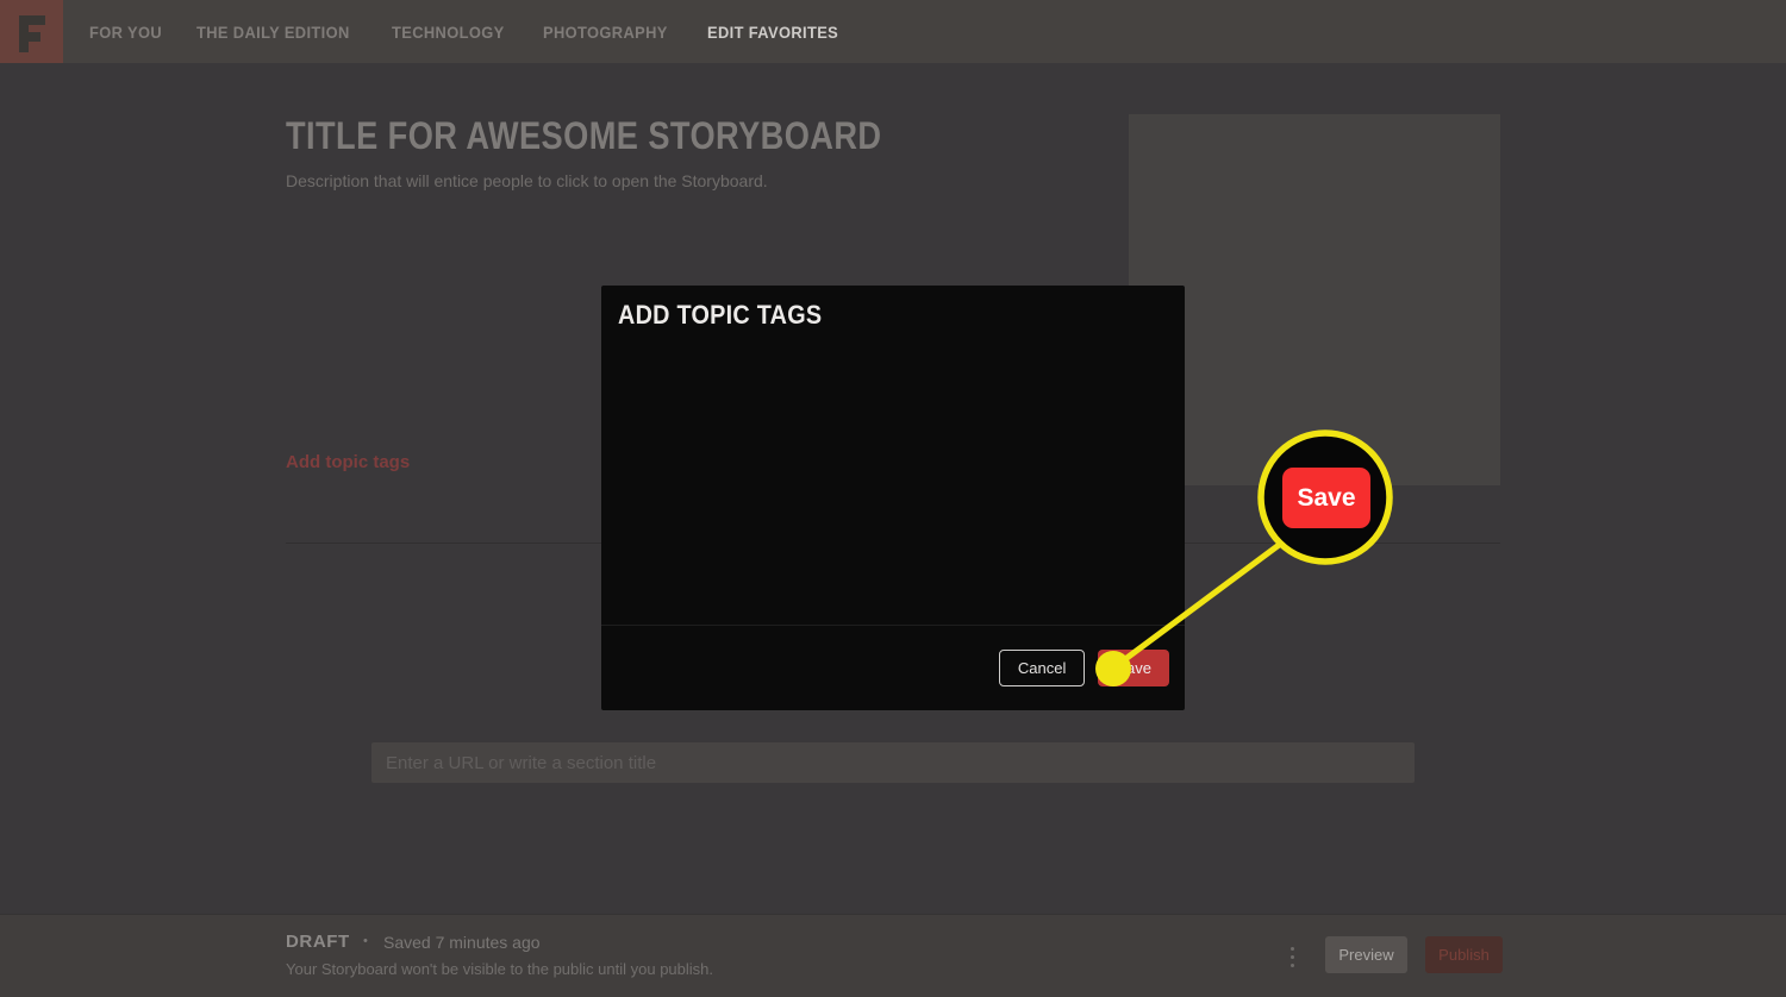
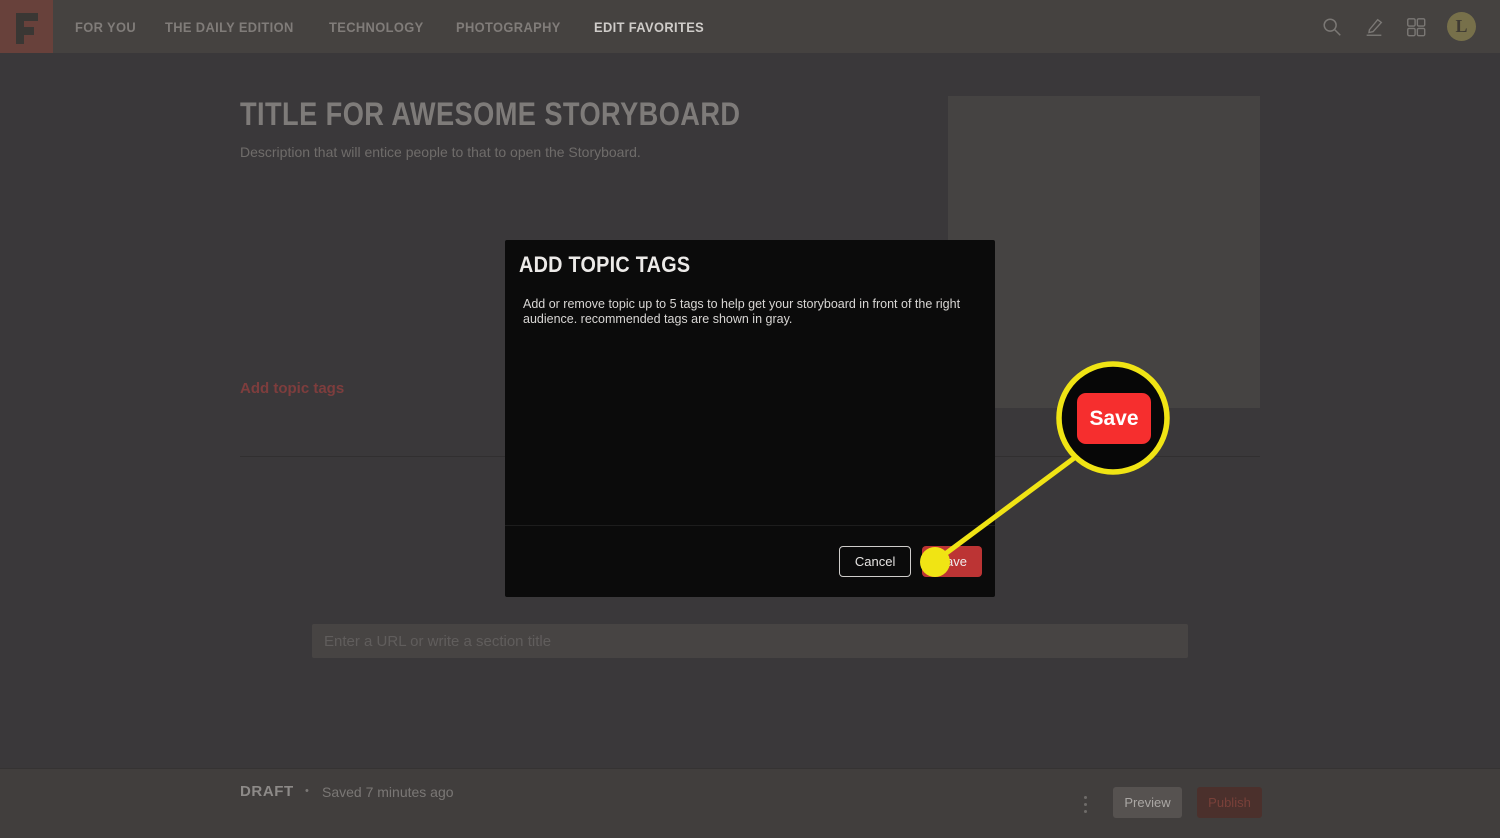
  FOR YOU
  THE DAILY EDITION
  TECHNOLOGY
  PHOTOGRAPHY
  EDIT FAVORITES
+ L
  TITLE FOR AWESOME STORYBOARD
- Description that will entice people to click to open the Storyboard.
+ Description that will entice people to that to open the Storyboard.
  Add topic tags
  Enter a URL or write a section title
  DRAFT
  •
  Saved 7 minutes ago
- Your Storyboard won't be visible to the public until you publish.
  Preview
  Publish
  ADD TOPIC TAGS
+ Add or remove topic up to 5 tags to help get your storyboard in front of the right audience. recommended tags are shown in gray.
  Cancel
  Save
